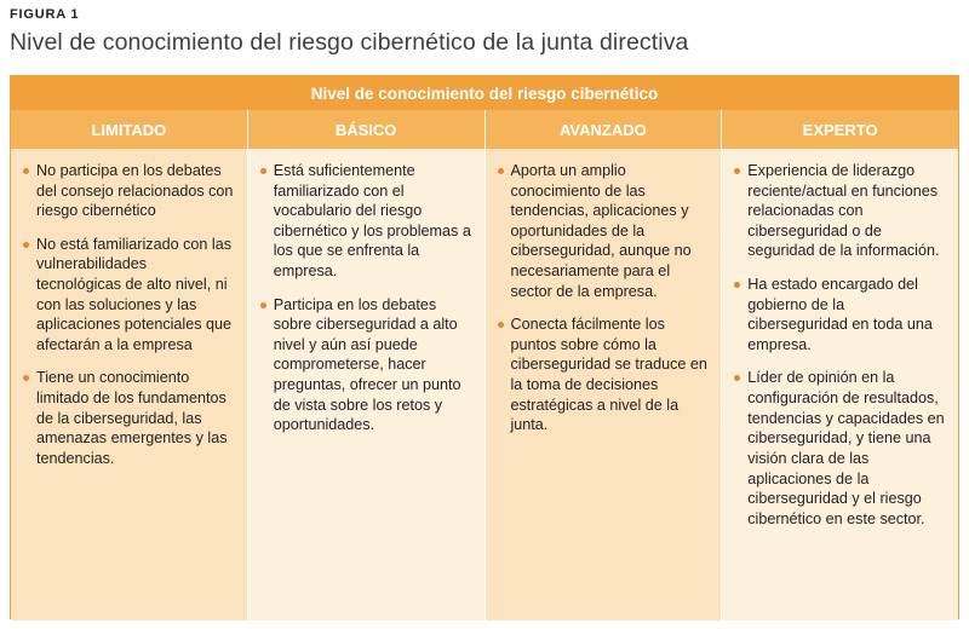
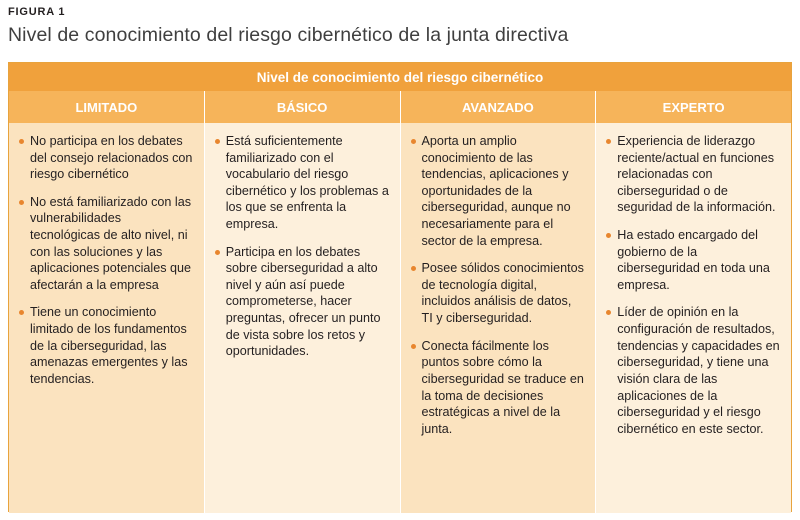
  FIGURA 1
  Nivel de conocimiento del riesgo cibernético de la junta directiva
  Nivel de conocimiento del riesgo cibernético
  LIMITADO
  BÁSICO
  AVANZADO
  EXPERTO
  No participa en los debates del consejo relacionados con riesgo cibernético
  No está familiarizado con las vulnerabilidades tecnológicas de alto nivel, ni con las soluciones y las aplicaciones potenciales que afectarán a la empresa
  Tiene un conocimiento limitado de los fundamentos de la ciberseguridad, las amenazas emergentes y las tendencias.
  Está suficientemente familiarizado con el vocabulario del riesgo cibernético y los problemas a los que se enfrenta la empresa.
  Participa en los debates sobre ciberseguridad a alto nivel y aún así puede comprometerse, hacer preguntas, ofrecer un punto de vista sobre los retos y oportunidades.
  Aporta un amplio conocimiento de las tendencias, aplicaciones y oportunidades de la ciberseguridad, aunque no necesariamente para el sector de la empresa.
+ Posee sólidos conocimientos de tecnología digital, incluidos análisis de datos, TI y ciberseguridad.
  Conecta fácilmente los puntos sobre cómo la ciberseguridad se traduce en la toma de decisiones estratégicas a nivel de la junta.
  Experiencia de liderazgo reciente/actual en funciones relacionadas con ciberseguridad o de seguridad de la información.
  Ha estado encargado del gobierno de la ciberseguridad en toda una empresa.
  Líder de opinión en la configuración de resultados, tendencias y capacidades en ciberseguridad, y tiene una visión clara de las aplicaciones de la ciberseguridad y el riesgo cibernético en este sector.
